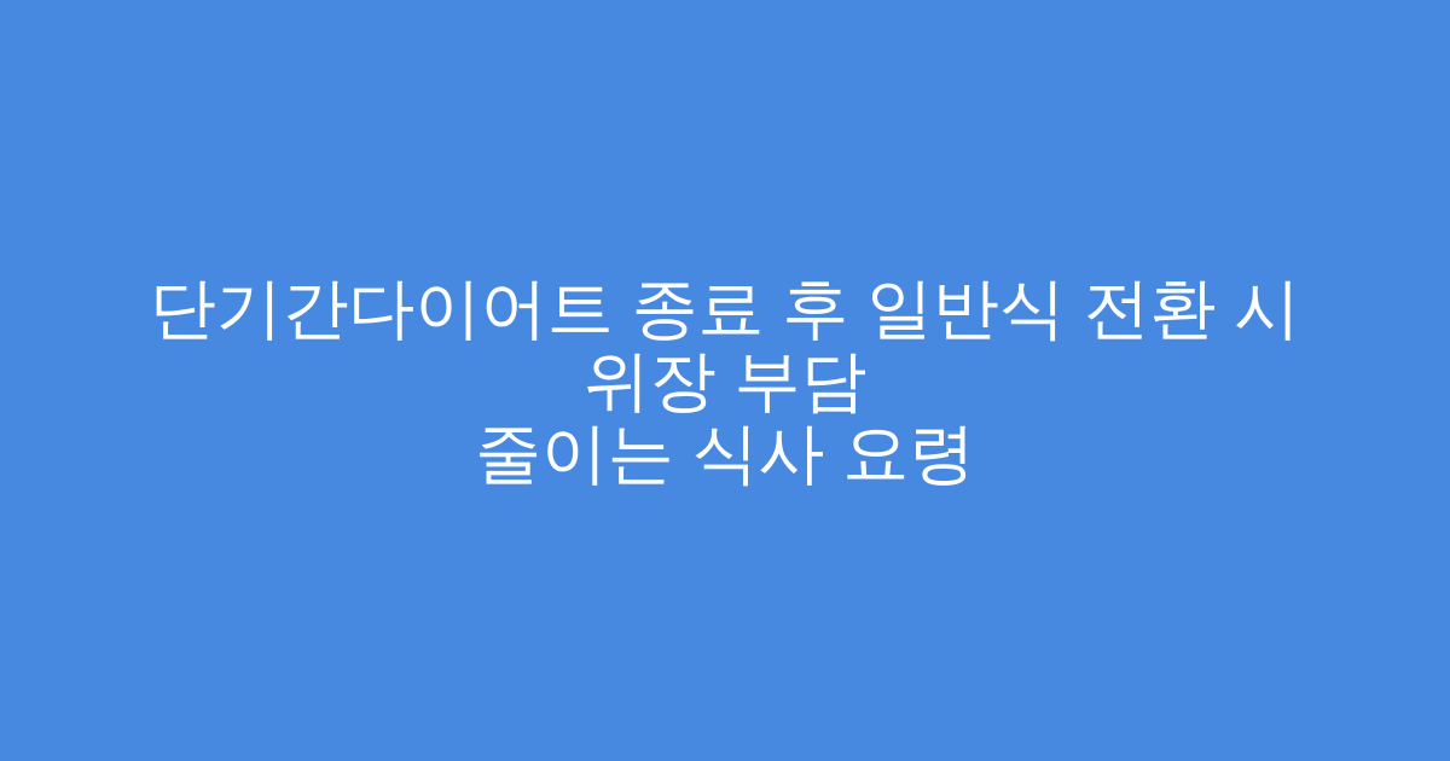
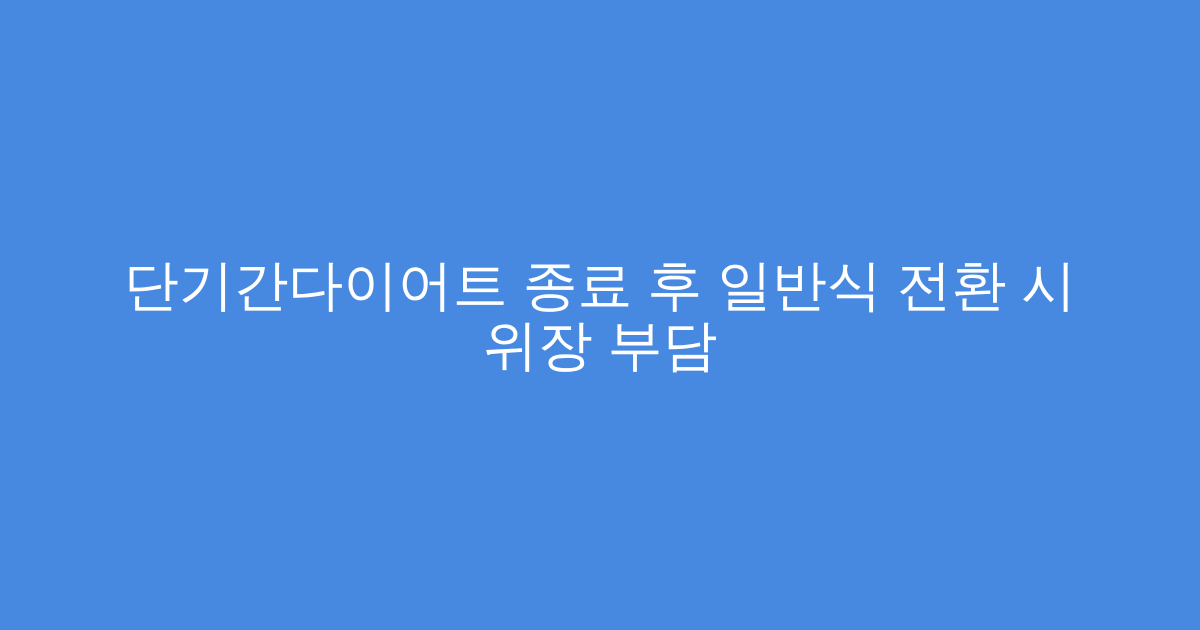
  단기간다이어트 종료 후 일반식 전환 시 위장 부담
- 줄이는 식사 요령
